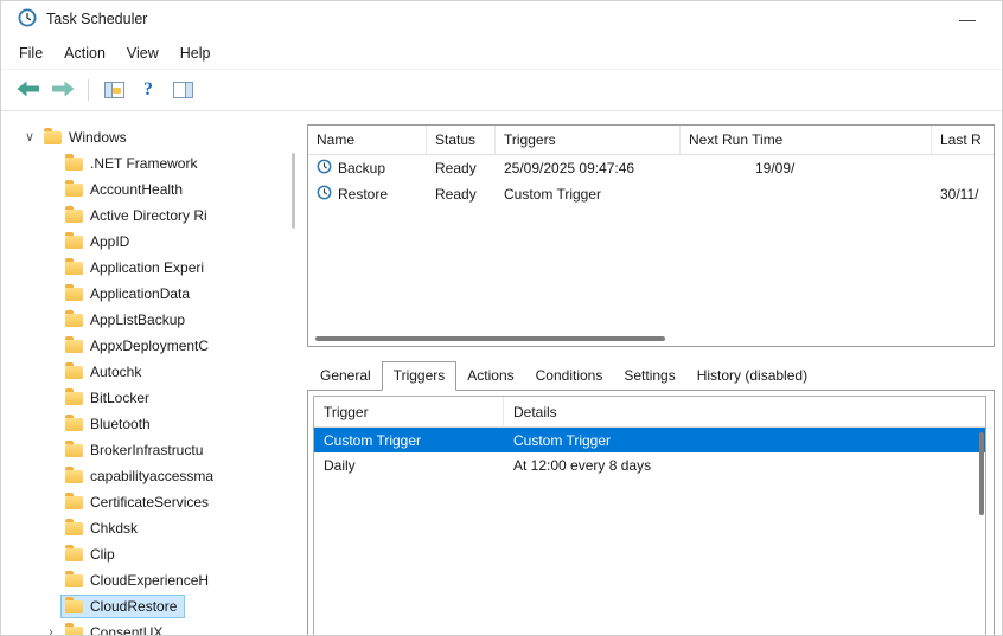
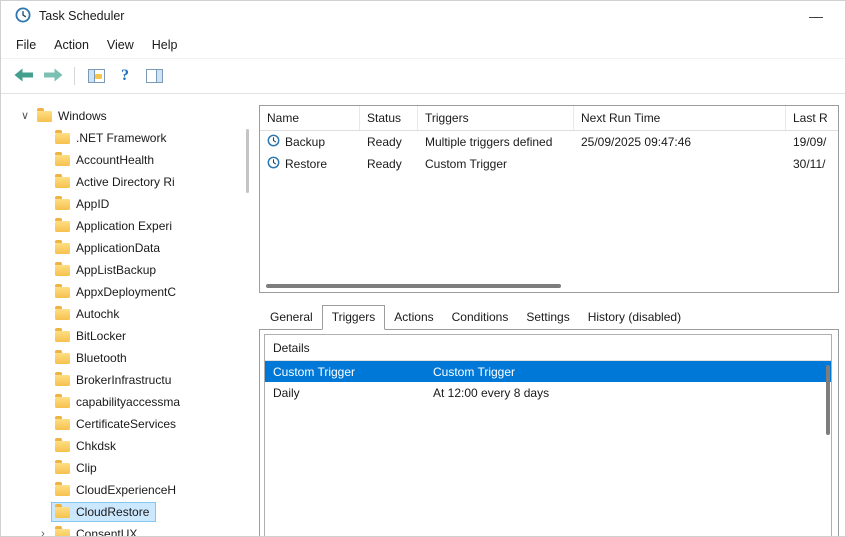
  Task Scheduler
  —
  File
  Action
  View
  Help
  ?
  ∨
  Windows
  .NET Framework
  AccountHealth
  Active Directory Ri
  AppID
  Application Experi
  ApplicationData
  AppListBackup
  AppxDeploymentC
  Autochk
  BitLocker
  Bluetooth
  BrokerInfrastructu
  capabilityaccessma
  CertificateServices
  Chkdsk
  Clip
  CloudExperienceH
  CloudRestore
  ›
  ConsentUX
  Name
  Status
  Triggers
  Next Run Time
  Last R
  Backup
  Ready
+ Multiple triggers defined
  25/09/2025 09:47:46
  19/09/
  Restore
  Ready
  Custom Trigger
  30/11/
  General
  Triggers
  Actions
  Conditions
  Settings
  History (disabled)
- Trigger
  Details
  Custom Trigger
  Custom Trigger
  Daily
  At 12:00 every 8 days
